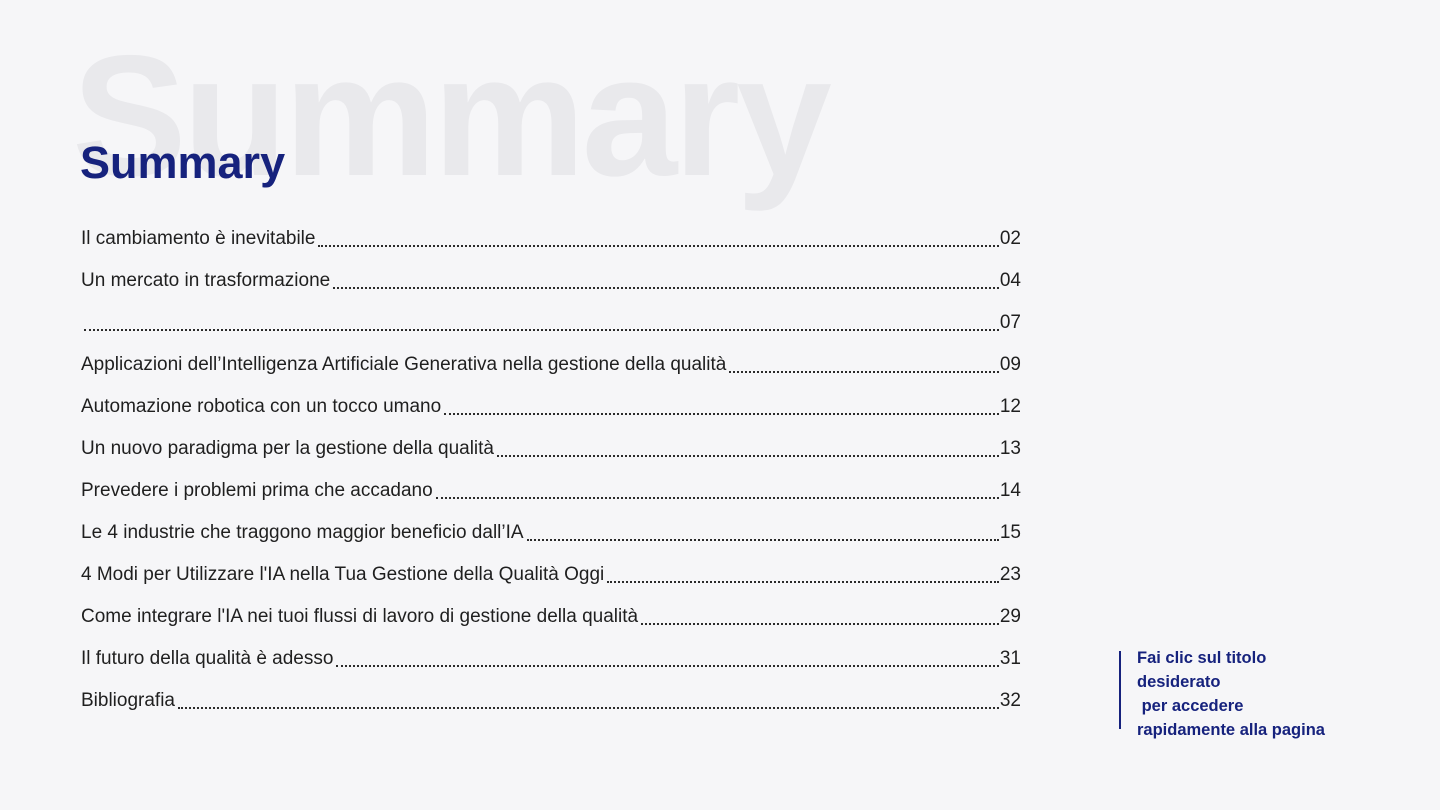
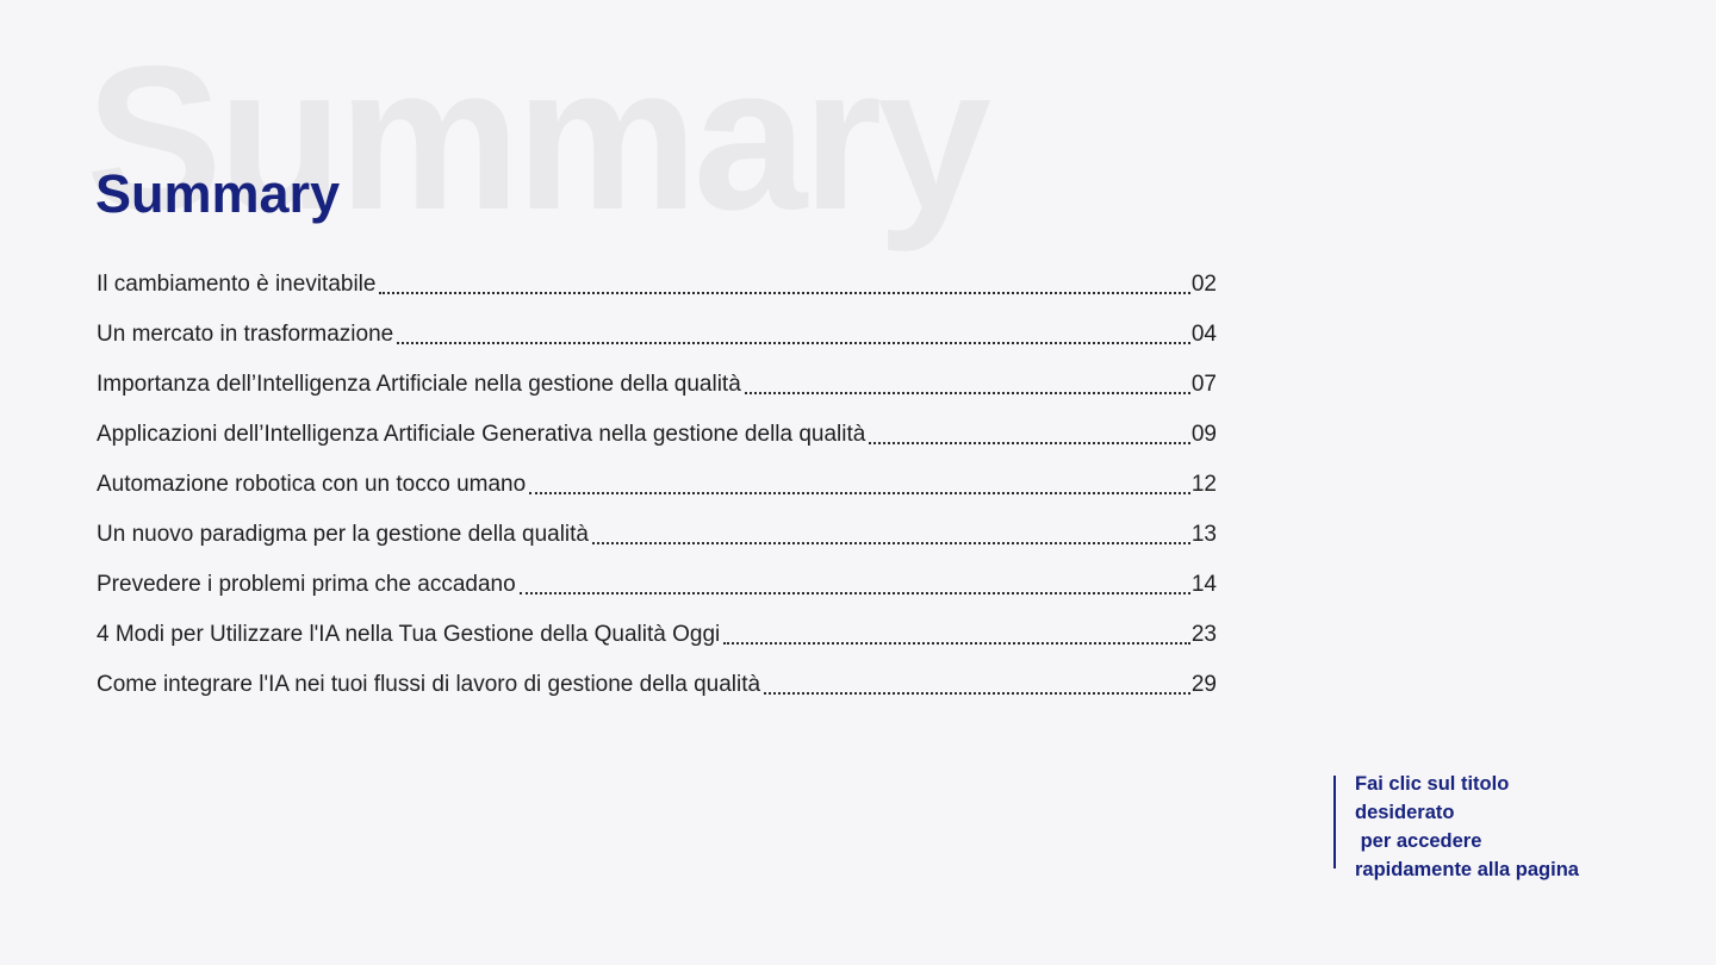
  Summary
  Summary
  Il cambiamento è inevitabile
  02
  Un mercato in trasformazione
  04
+ Importanza dell’Intelligenza Artificiale nella gestione della qualità
  07
  Applicazioni dell’Intelligenza Artificiale Generativa nella gestione della qualità
  09
  Automazione robotica con un tocco umano
  12
  Un nuovo paradigma per la gestione della qualità
  13
  Prevedere i problemi prima che accadano
  14
- Le 4 industrie che traggono maggior beneficio dall’IA
- 15
  4 Modi per Utilizzare l'IA nella Tua Gestione della Qualità Oggi
  23
  Come integrare l'IA nei tuoi flussi di lavoro di gestione della qualità
  29
- Il futuro della qualità è adesso
- 31
- Bibliografia
- 32
  Fai clic sul titolo
  desiderato
  per accedere
  rapidamente alla pagina
